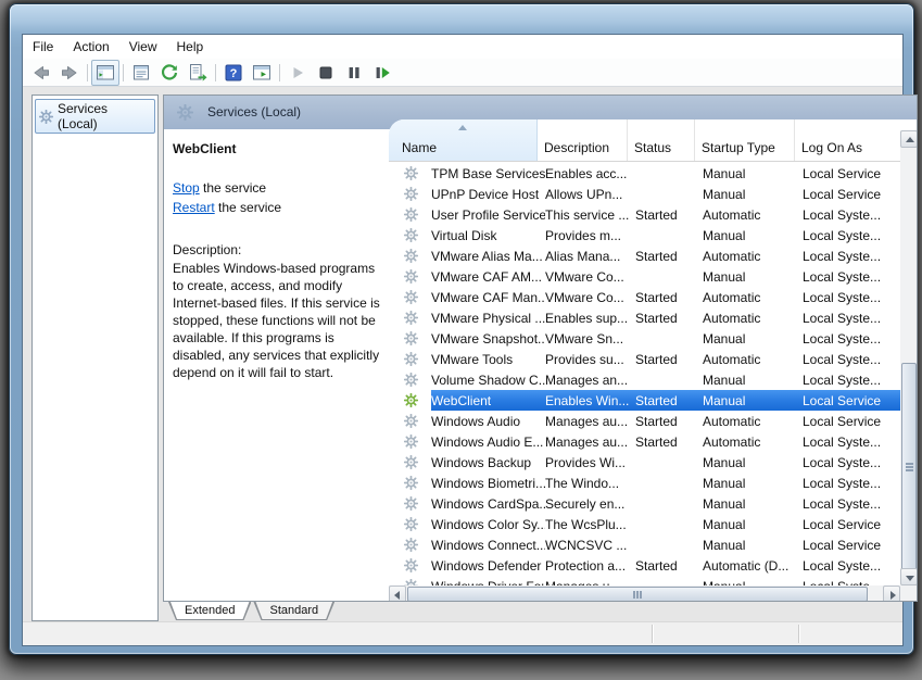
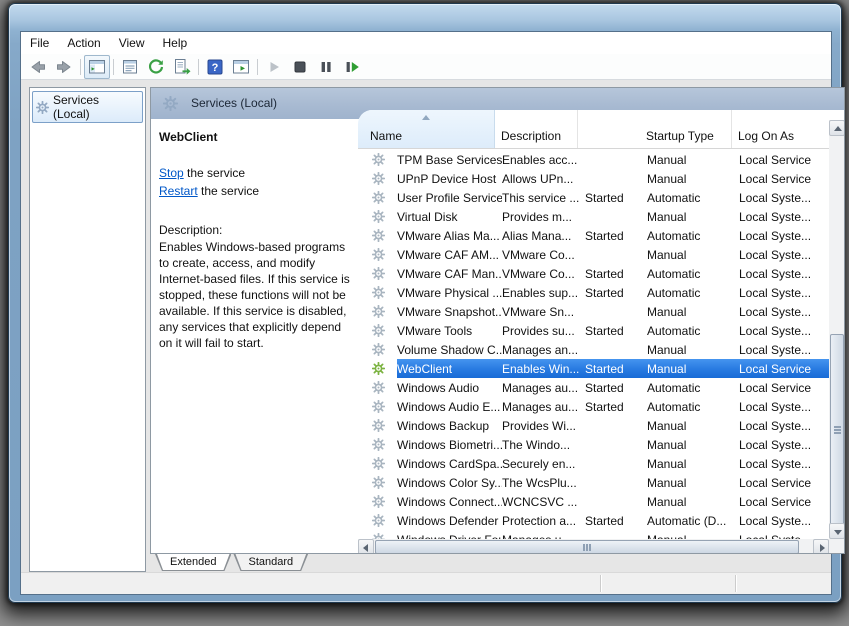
  File
  Action
  View
  Help
  ?
  Services (Local)
  Services (Local)
  WebClient
  Stop the service
  Restart the service
  Description:
- Enables Windows-based programs to create, access, and modify Internet-based files. If this service is stopped, these functions will not be available. If this programs is disabled, any services that explicitly depend on it will fail to start.
+ Enables Windows-based programs to create, access, and modify Internet-based files. If this service is stopped, these functions will not be available. If this service is disabled, any services that explicitly depend on it will fail to start.
  Name
  Description
- Status
  Startup Type
  Log On As
  TPM Base Services
  Enables acc...
  Manual
  Local Service
  UPnP Device Host
  Allows UPn...
  Manual
  Local Service
  User Profile Service
  This service ...
  Started
  Automatic
  Local Syste...
  Virtual Disk
  Provides m...
  Manual
  Local Syste...
  VMware Alias Ma...
  Alias Mana...
  Started
  Automatic
  Local Syste...
  VMware CAF AM...
  VMware Co...
  Manual
  Local Syste...
  VMware CAF Man..
  VMware Co...
  Started
  Automatic
  Local Syste...
  VMware Physical ...
  Enables sup...
  Started
  Automatic
  Local Syste...
  VMware Snapshot..
  VMware Sn...
  Manual
  Local Syste...
  VMware Tools
  Provides su...
  Started
  Automatic
  Local Syste...
  Volume Shadow C..
  Manages an...
  Manual
  Local Syste...
  WebClient
  Enables Win...
  Started
  Manual
  Local Service
  Windows Audio
  Manages au...
  Started
  Automatic
  Local Service
  Windows Audio E...
  Manages au...
  Started
  Automatic
  Local Syste...
  Windows Backup
  Provides Wi...
  Manual
  Local Syste...
  Windows Biometri...
  The Windo...
  Manual
  Local Syste...
  Windows CardSpa..
  Securely en...
  Manual
  Local Syste...
  Windows Color Sy..
  The WcsPlu...
  Manual
  Local Service
  Windows Connect..
  WCNCSVC ...
  Manual
  Local Service
  Windows Defender
  Protection a...
  Started
  Automatic (D...
  Local Syste...
  Extended
  Standard
